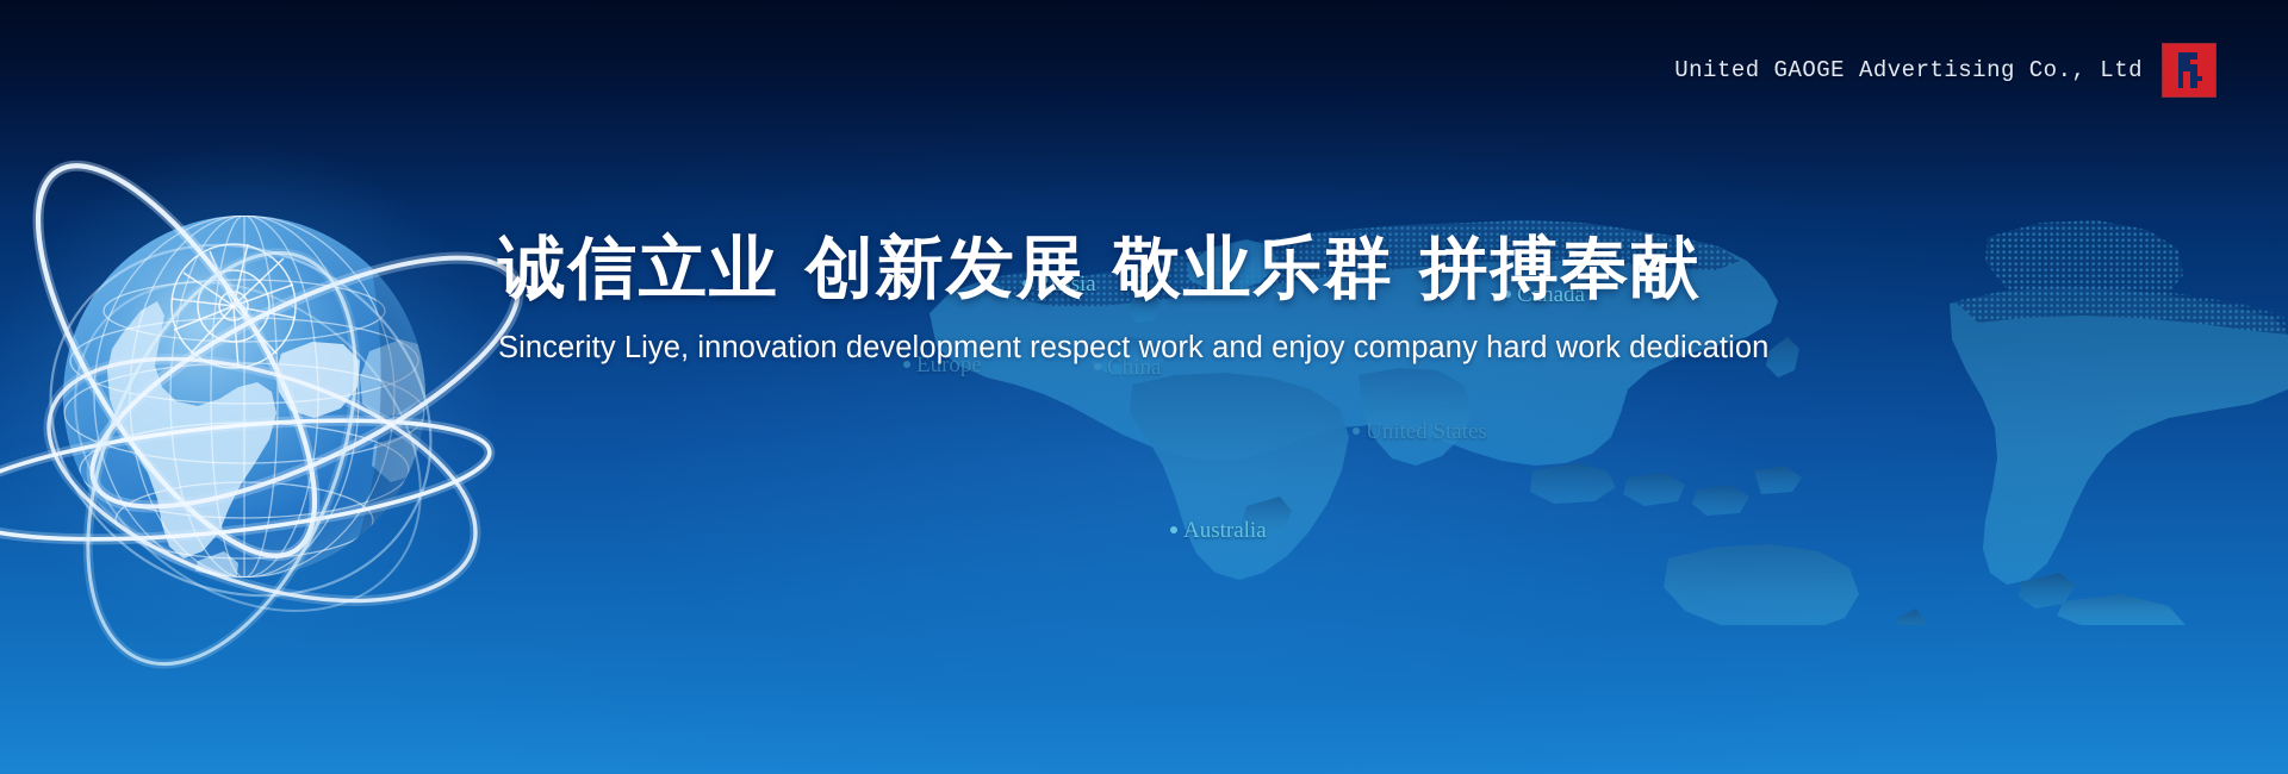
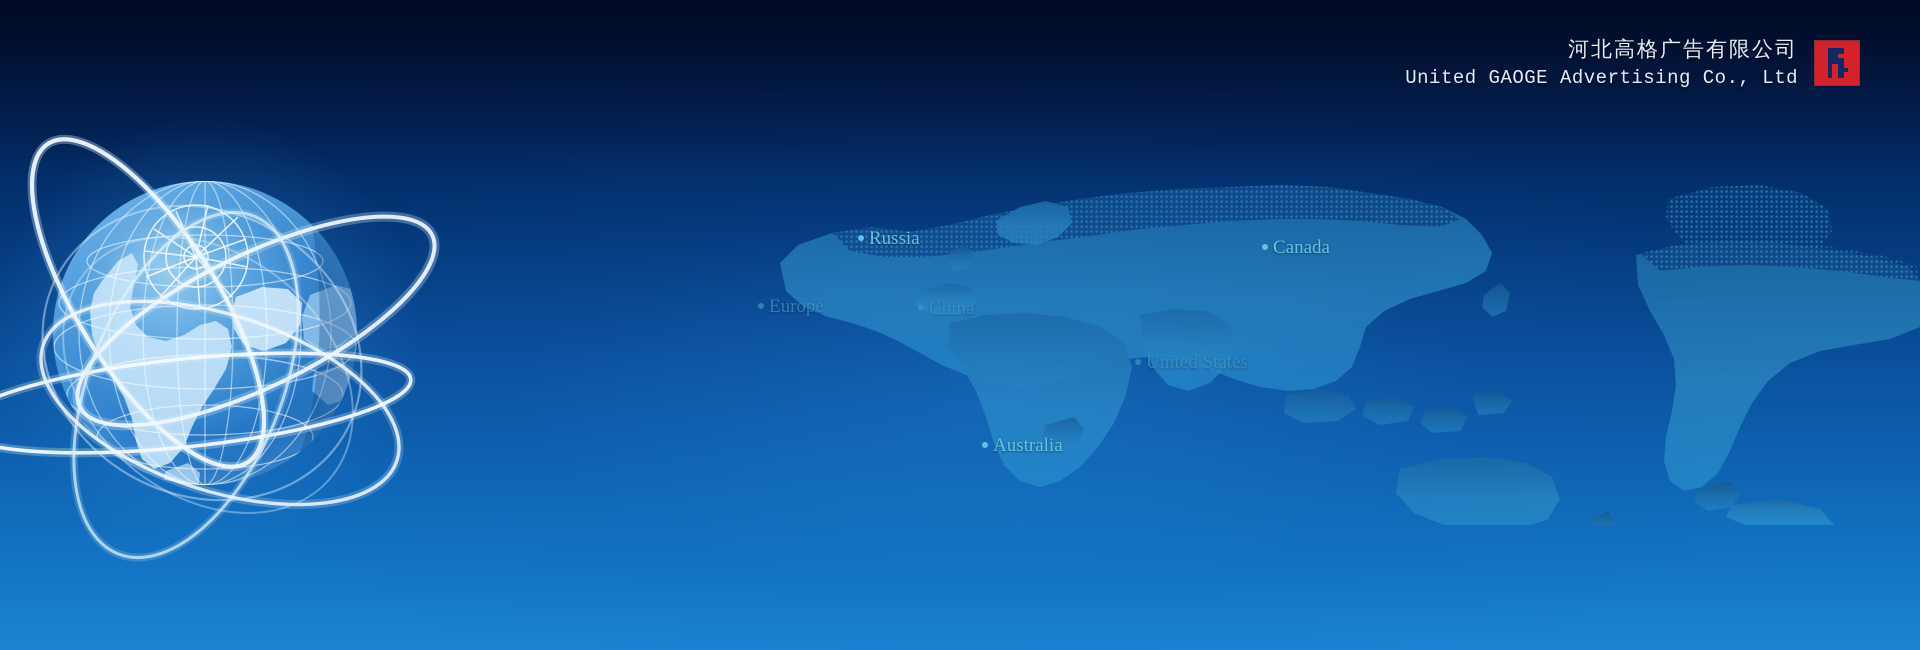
  Russia
  Canada
  China
  Europe
  United States
  Australia
+ 河北高格广告有限公司
  United GAOGE Advertising Co., Ltd
- 诚信立业 创新发展 敬业乐群 拼搏奉献
- Sincerity Liye, innovation development respect work and enjoy company hard work dedication
